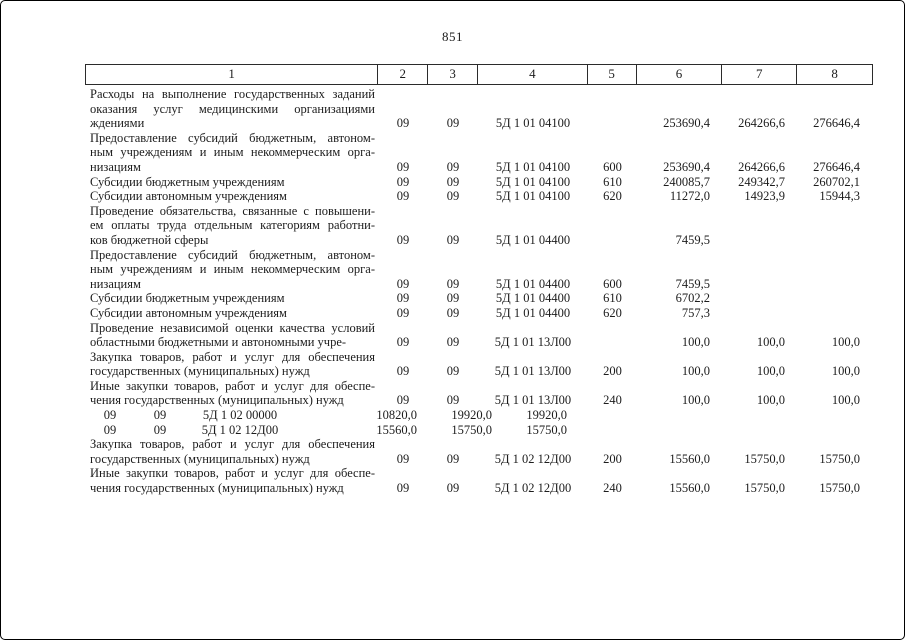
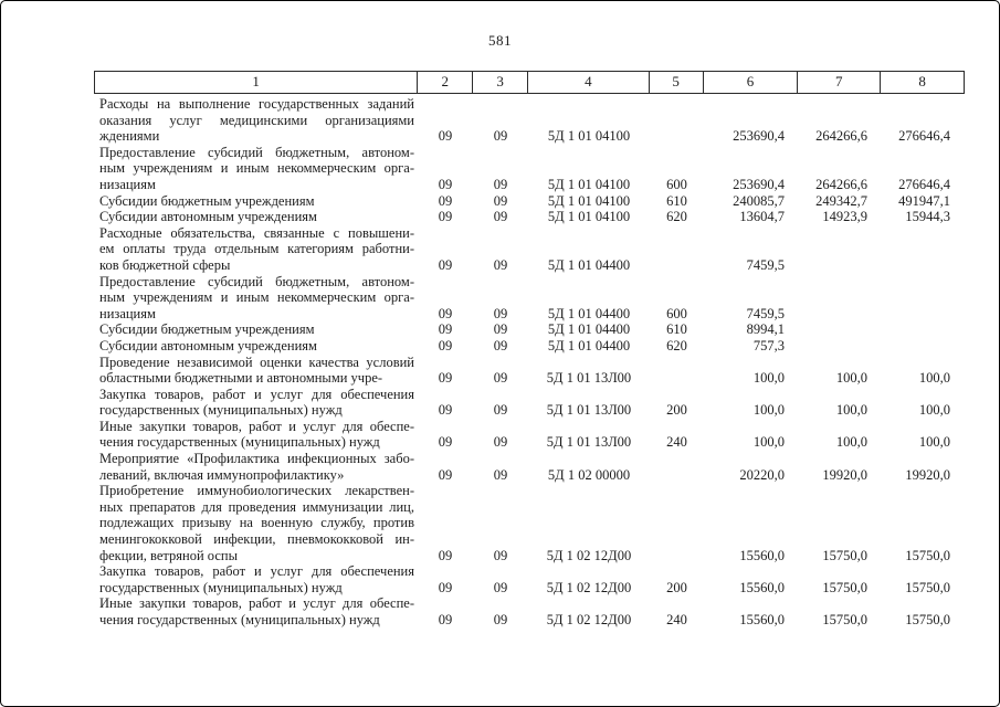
- 851
+ 581
  1
  2
  3
  4
  5
  6
  7
  8
  Расходы на выполнение государственных заданий
  оказания услуг медицинскими организациями
  ждениями
  09
  09
  5Д 1 01 04100
  253690,4
  264266,6
  276646,4
  Предоставление субсидий бюджетным, автоном-
  ным учреждениям и иным некоммерческим орга-
  низациям
  09
  09
  5Д 1 01 04100
  600
  253690,4
  264266,6
  276646,4
  Субсидии бюджетным учреждениям
  09
  09
  5Д 1 01 04100
  610
  240085,7
  249342,7
- 260702,1
+ 491947,1
  Субсидии автономным учреждениям
  09
  09
  5Д 1 01 04100
  620
- 11272,0
+ 13604,7
  14923,9
  15944,3
- Проведение обязательства, связанные с повышени-
+ Расходные обязательства, связанные с повышени-
  ем оплаты труда отдельным категориям работни-
  ков бюджетной сферы
  09
  09
  5Д 1 01 04400
  7459,5
  Предоставление субсидий бюджетным, автоном-
  ным учреждениям и иным некоммерческим орга-
  низациям
  09
  09
  5Д 1 01 04400
  600
  7459,5
  Субсидии бюджетным учреждениям
  09
  09
  5Д 1 01 04400
  610
- 6702,2
+ 8994,1
  Субсидии автономным учреждениям
  09
  09
  5Д 1 01 04400
  620
  757,3
  Проведение независимой оценки качества условий
  областными бюджетными и автономными учре-
  09
  09
  5Д 1 01 13Л00
  100,0
  100,0
  100,0
  Закупка товаров, работ и услуг для обеспечения
  государственных (муниципальных) нужд
  09
  09
  5Д 1 01 13Л00
  200
  100,0
  100,0
  100,0
  Иные закупки товаров, работ и услуг для обеспе-
  чения государственных (муниципальных) нужд
  09
  09
  5Д 1 01 13Л00
  240
  100,0
  100,0
  100,0
+ Мероприятие «Профилактика инфекционных забо-
+ леваний, включая иммунопрофилактику»
  09
  09
  5Д 1 02 00000
- 10820,0
+ 20220,0
  19920,0
  19920,0
+ Приобретение иммунобиологических лекарствен-
+ ных препаратов для проведения иммунизации лиц,
+ подлежащих призыву на военную службу, против
+ менингококковой инфекции, пневмококковой ин-
+ фекции, ветряной оспы
  09
  09
  5Д 1 02 12Д00
  15560,0
  15750,0
  15750,0
  Закупка товаров, работ и услуг для обеспечения
  государственных (муниципальных) нужд
  09
  09
  5Д 1 02 12Д00
  200
  15560,0
  15750,0
  15750,0
  Иные закупки товаров, работ и услуг для обеспе-
  чения государственных (муниципальных) нужд
  09
  09
  5Д 1 02 12Д00
  240
  15560,0
  15750,0
  15750,0
